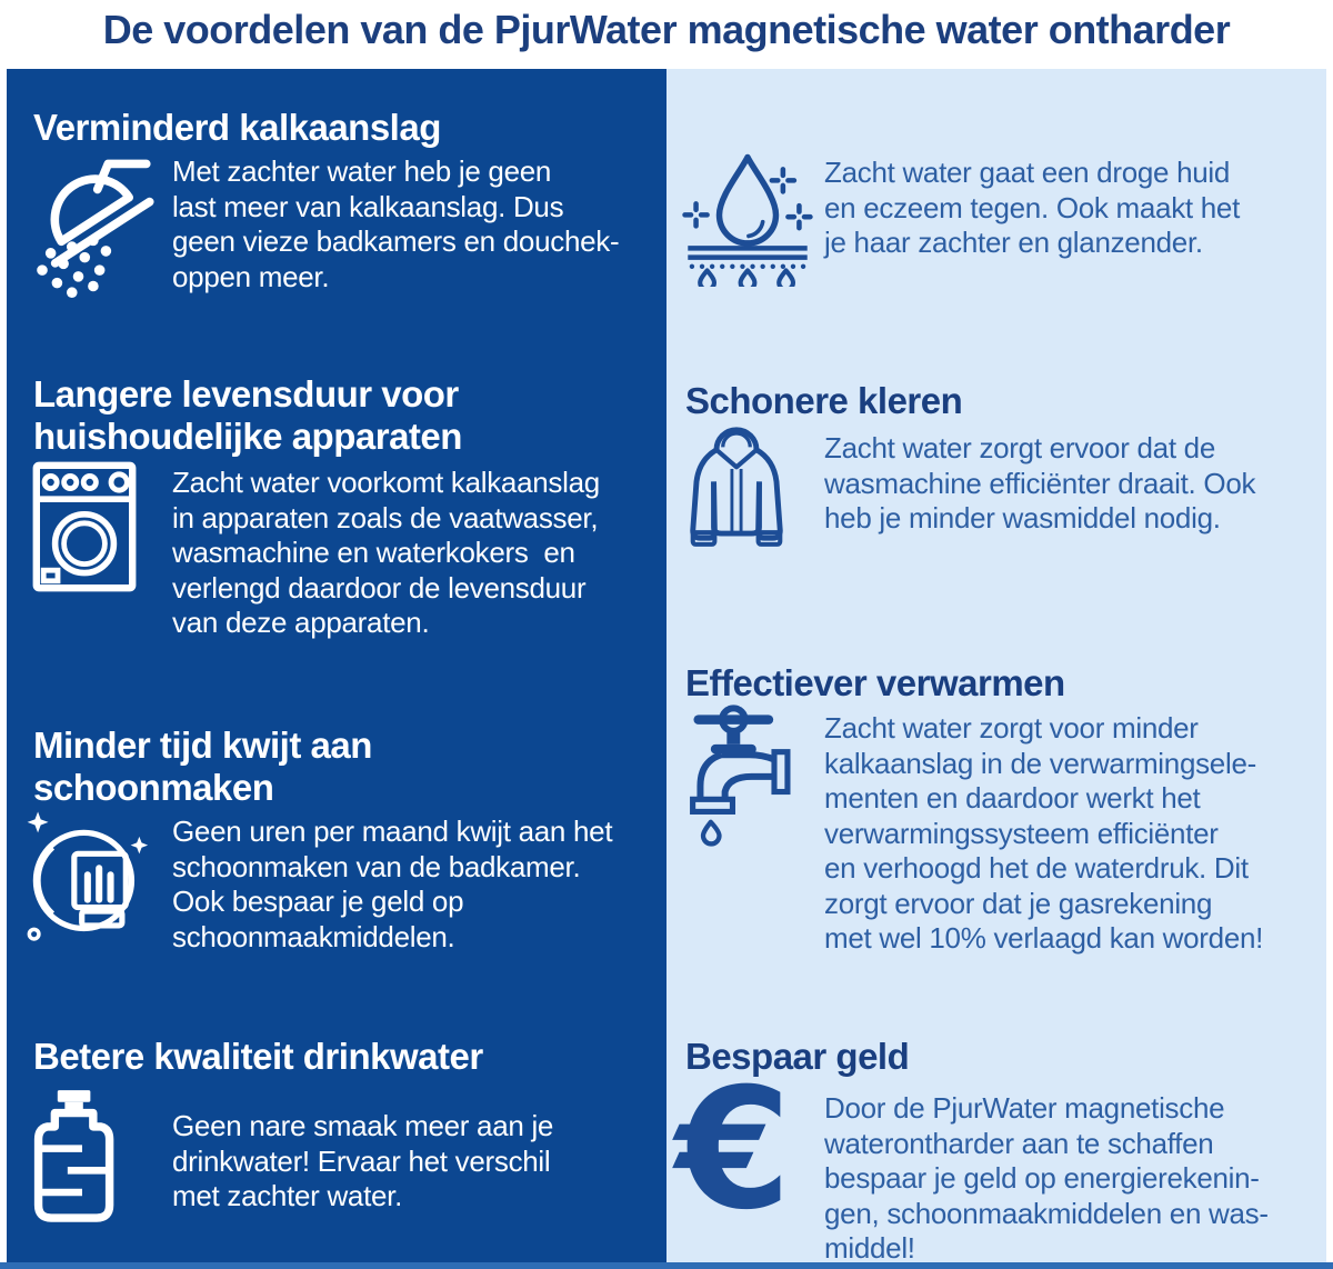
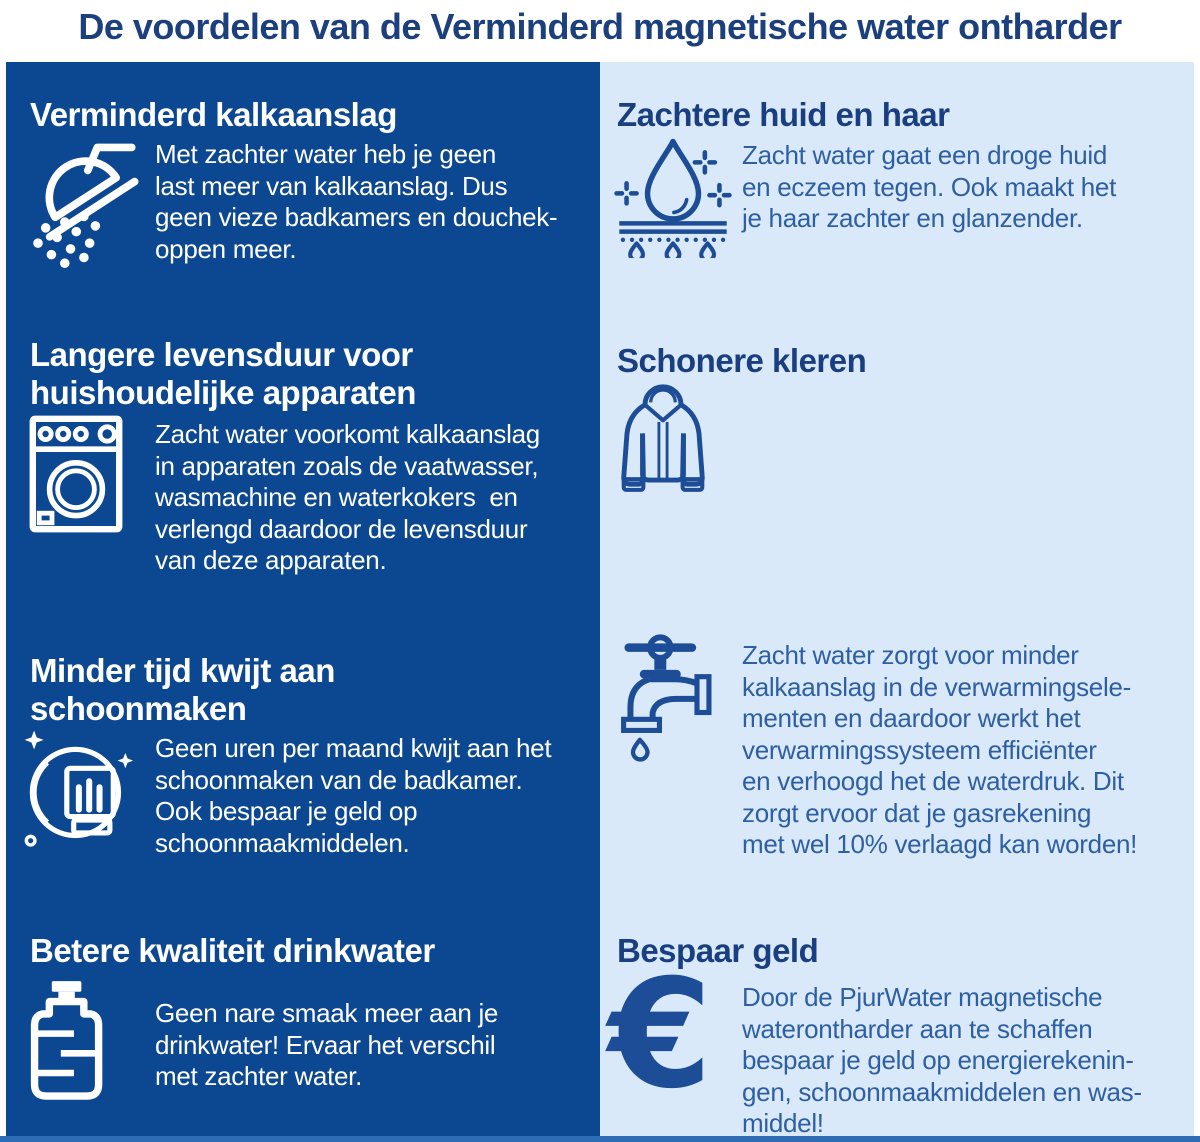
- De voordelen van de PjurWater magnetische water ontharder
+ De voordelen van de Verminderd magnetische water ontharder
  Verminderd kalkaanslag
  Met zachter water heb je geen
  last meer van kalkaanslag. Dus
  geen vieze badkamers en douchek-
  oppen meer.
  Langere levensduur voor
  huishoudelijke apparaten
  Zacht water voorkomt kalkaanslag
  in apparaten zoals de vaatwasser,
  wasmachine en waterkokers en
  verlengd daardoor de levensduur
  van deze apparaten.
  Minder tijd kwijt aan
  schoonmaken
  Geen uren per maand kwijt aan het
  schoonmaken van de badkamer.
  Ook bespaar je geld op
  schoonmaakmiddelen.
  Betere kwaliteit drinkwater
  Geen nare smaak meer aan je
  drinkwater! Ervaar het verschil
  met zachter water.
+ Zachtere huid en haar
  Zacht water gaat een droge huid
  en eczeem tegen. Ook maakt het
  je haar zachter en glanzender.
  Schonere kleren
- Zacht water zorgt ervoor dat de
- wasmachine efficiënter draait. Ook
- heb je minder wasmiddel nodig.
- Effectiever verwarmen
  Zacht water zorgt voor minder
  kalkaanslag in de verwarmingsele-
  menten en daardoor werkt het
  verwarmingssysteem efficiënter
  en verhoogd het de waterdruk. Dit
  zorgt ervoor dat je gasrekening
  met wel 10% verlaagd kan worden!
  Bespaar geld
  €
  Door de PjurWater magnetische
  waterontharder aan te schaffen
  bespaar je geld op energierekenin-
  gen, schoonmaakmiddelen en was-
  middel!
